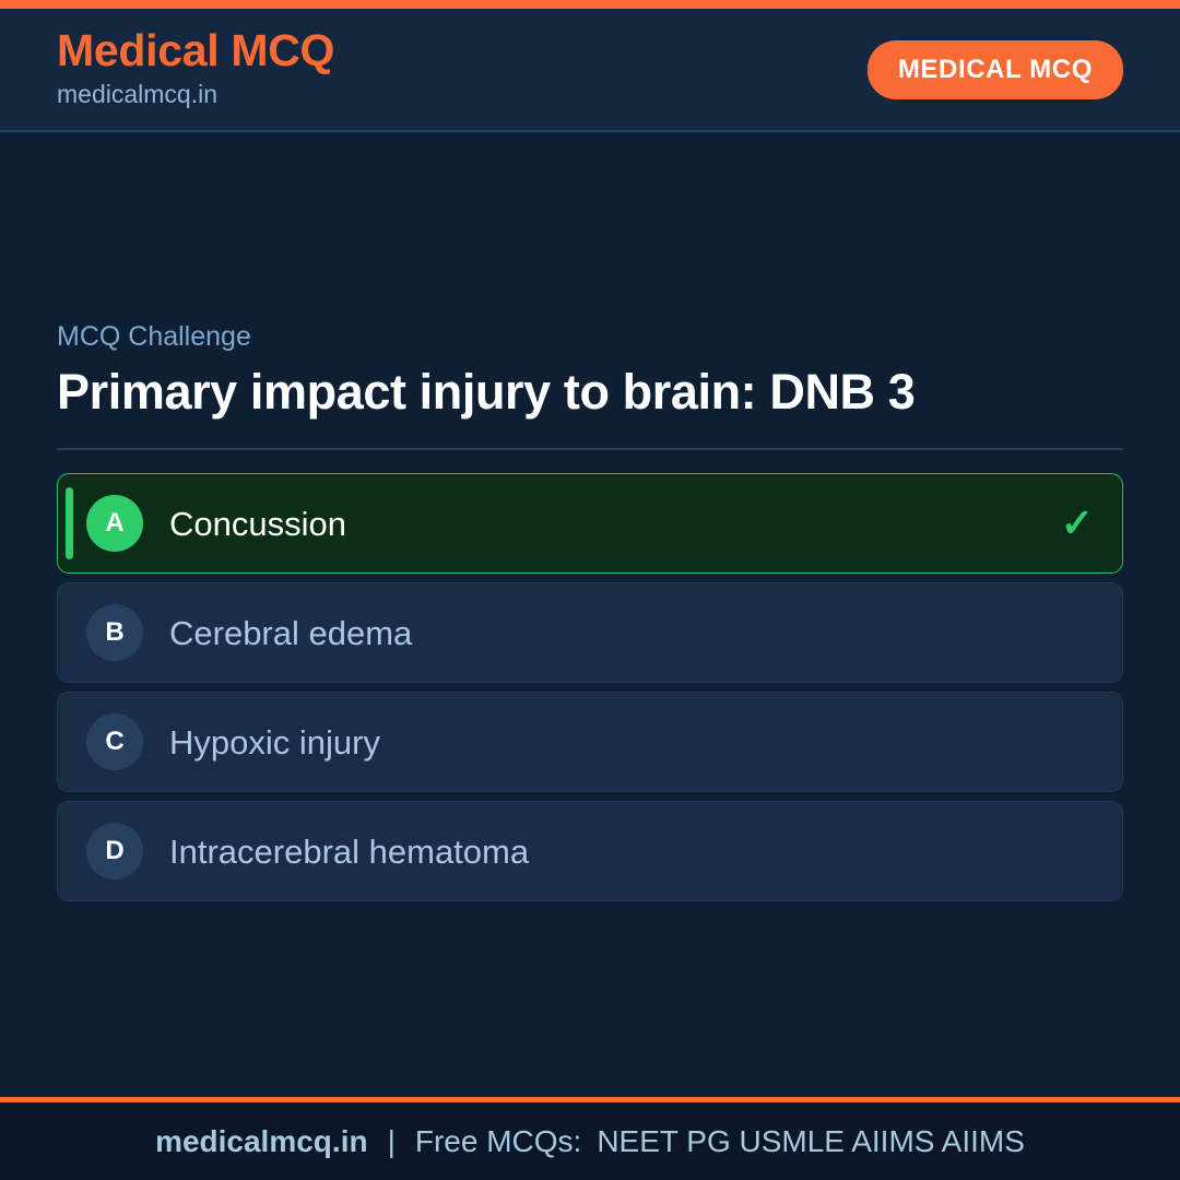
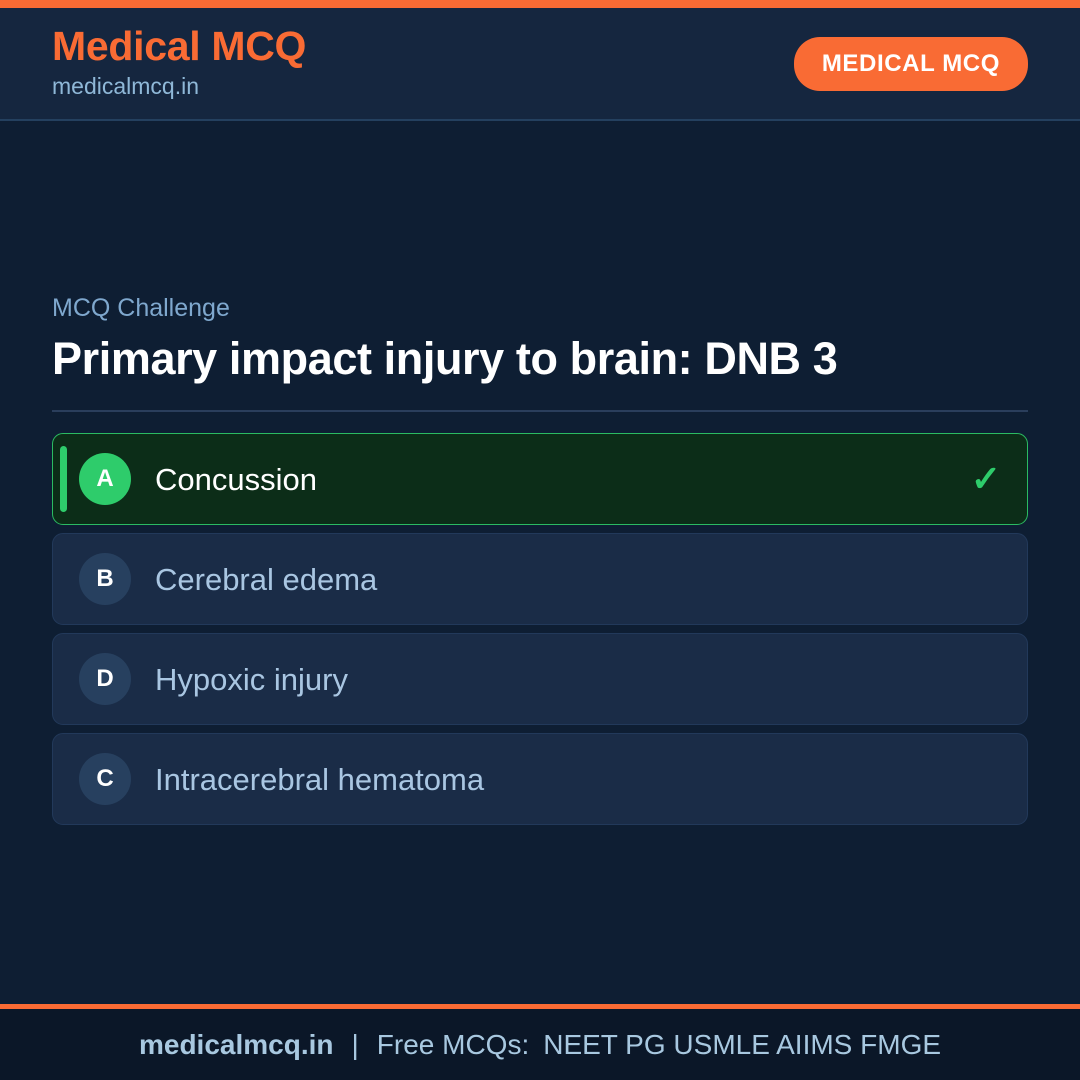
  Medical MCQ
  medicalmcq.in
  MEDICAL MCQ
  MCQ Challenge
  Primary impact injury to brain: DNB 3
  A
  Concussion
  ✓
  B
  Cerebral edema
- C
+ D
  Hypoxic injury
- D
+ C
  Intracerebral hematoma
  medicalmcq.in
  |
  Free MCQs:
- NEET PG USMLE AIIMS AIIMS
+ NEET PG USMLE AIIMS FMGE
